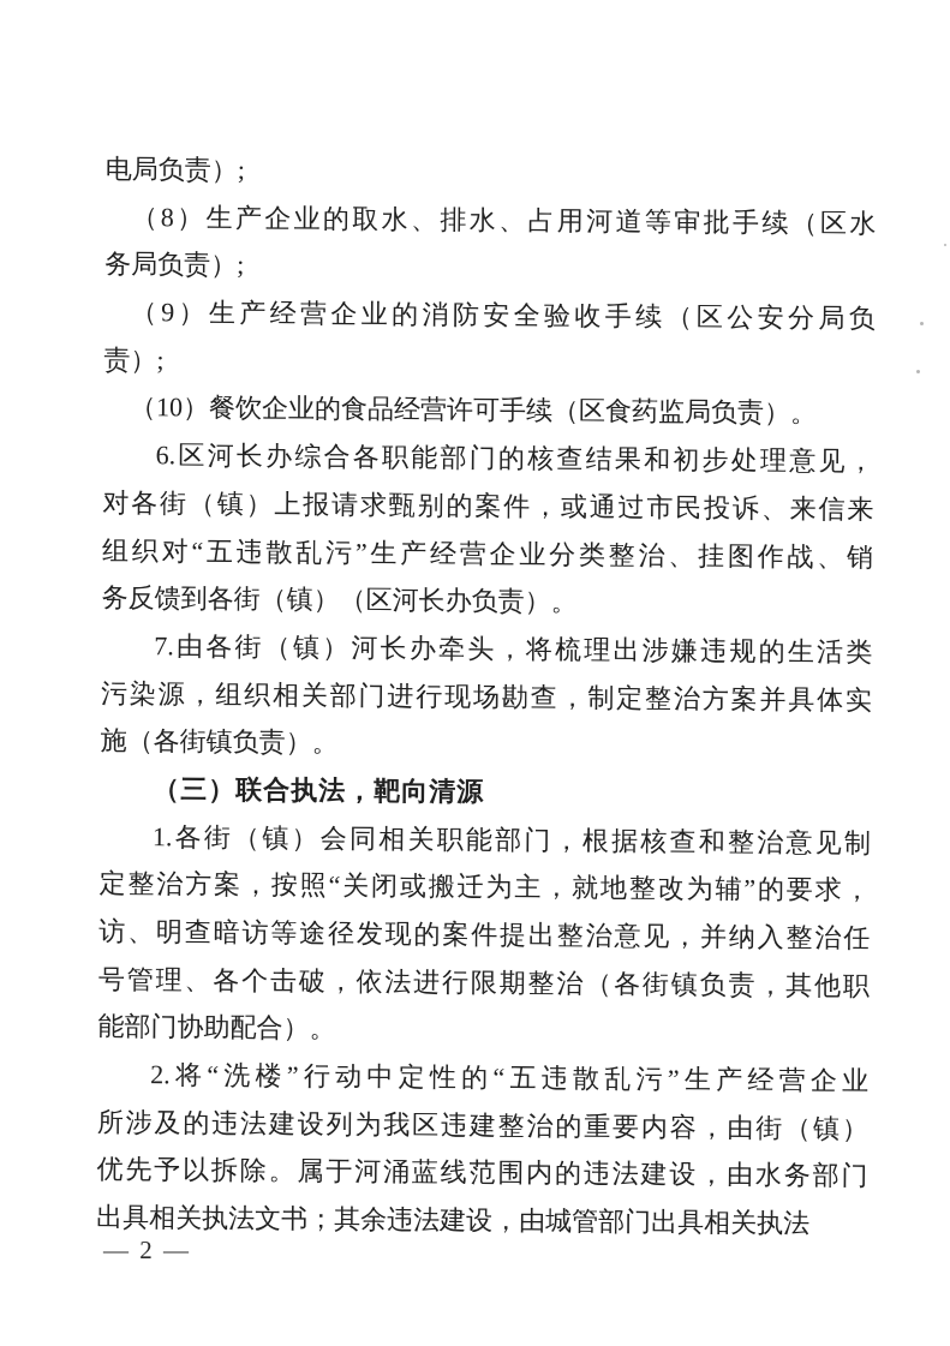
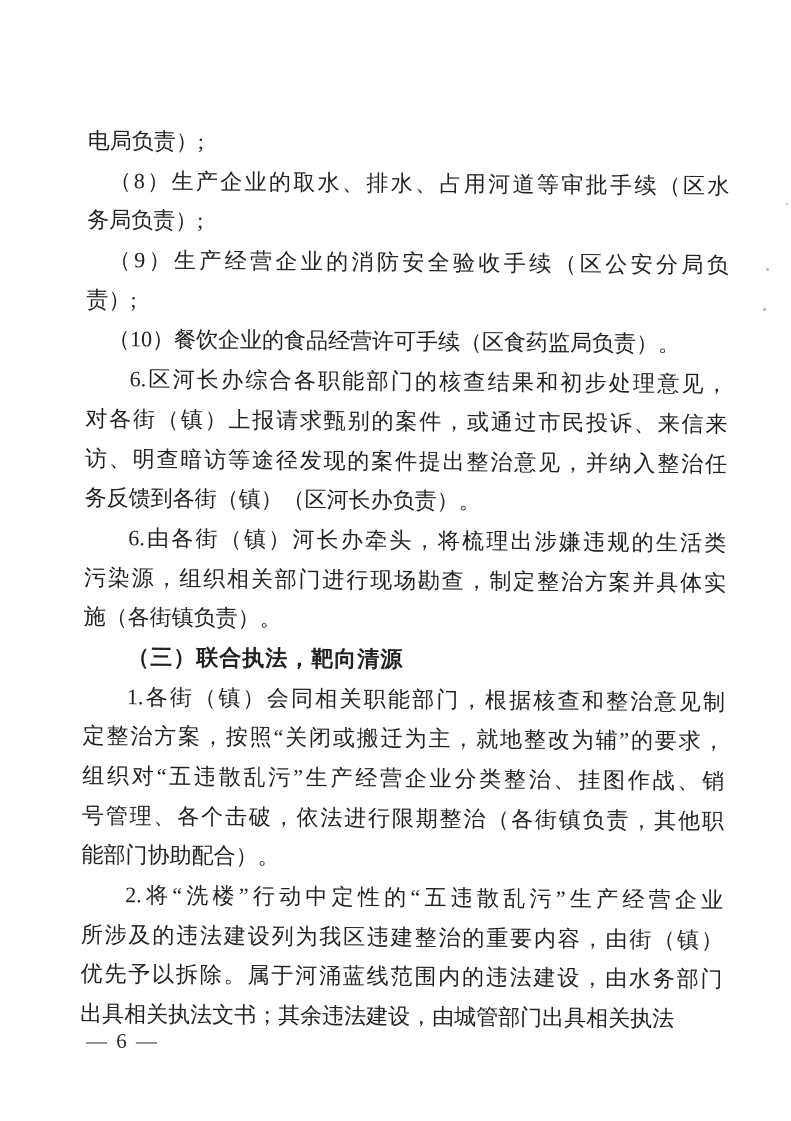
  电局负责）;
  （8）生产企业的取水、排水、占用河道等审批手续（区水
  务局负责）;
  （9）生产经营企业的消防安全验收手续（区公安分局负
  责）;
  （10）餐饮企业的食品经营许可手续（区食药监局负责）。
  6.区河长办综合各职能部门的核查结果和初步处理意见，
  对各街（镇）上报请求甄别的案件，或通过市民投诉、来信来
- 组织对“五违散乱污”生产经营企业分类整治、挂图作战、销
+ 访、明查暗访等途径发现的案件提出整治意见，并纳入整治任
  务反馈到各街（镇）（区河长办负责）。
- 7.由各街（镇）河长办牵头，将梳理出涉嫌违规的生活类
+ 6.由各街（镇）河长办牵头，将梳理出涉嫌违规的生活类
  污染源，组织相关部门进行现场勘查，制定整治方案并具体实
  施（各街镇负责）。
  （三）联合执法，靶向清源
  1.各街（镇）会同相关职能部门，根据核查和整治意见制
  定整治方案，按照“关闭或搬迁为主，就地整改为辅”的要求，
- 访、明查暗访等途径发现的案件提出整治意见，并纳入整治任
+ 组织对“五违散乱污”生产经营企业分类整治、挂图作战、销
  号管理、各个击破，依法进行限期整治（各街镇负责，其他职
  能部门协助配合）。
  2.将“洗楼”行动中定性的“五违散乱污”生产经营企业
  所涉及的违法建设列为我区违建整治的重要内容，由街（镇）
  优先予以拆除。属于河涌蓝线范围内的违法建设，由水务部门
  出具相关执法文书；其余违法建设，由城管部门出具相关执法
- — 2 —
+ — 6 —
